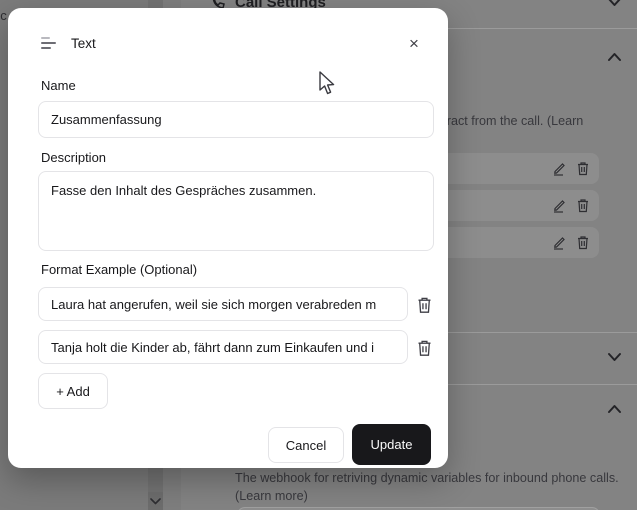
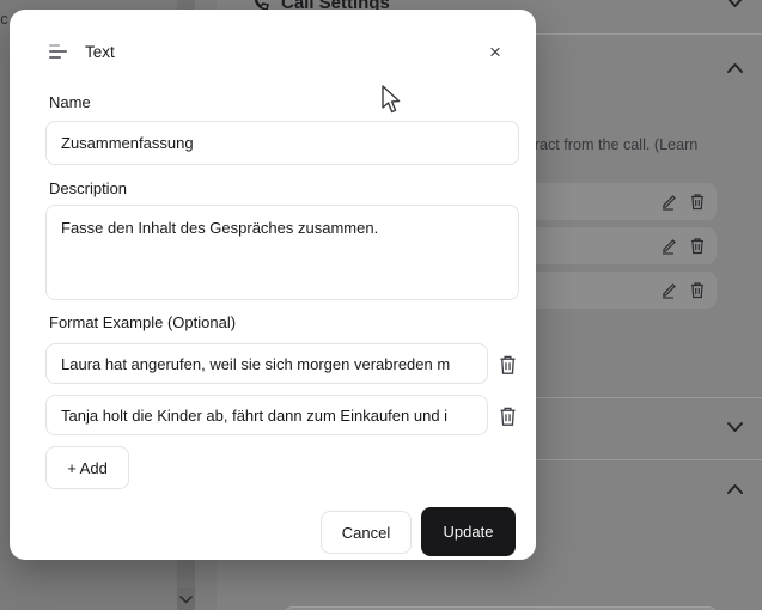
  Call Settings
  ract from the call. (Learn
- The webhook for retriving dynamic variables for inbound phone calls. (Learn more)
  Text
  ×
  Name
  Zusammenfassung
  Description
  Fasse den Inhalt des Gespräches zusammen.
  Format Example (Optional)
  Laura hat angerufen, weil sie sich morgen verabreden m
  Tanja holt die Kinder ab, fährt dann zum Einkaufen und i
  + Add
  Cancel
  Update
